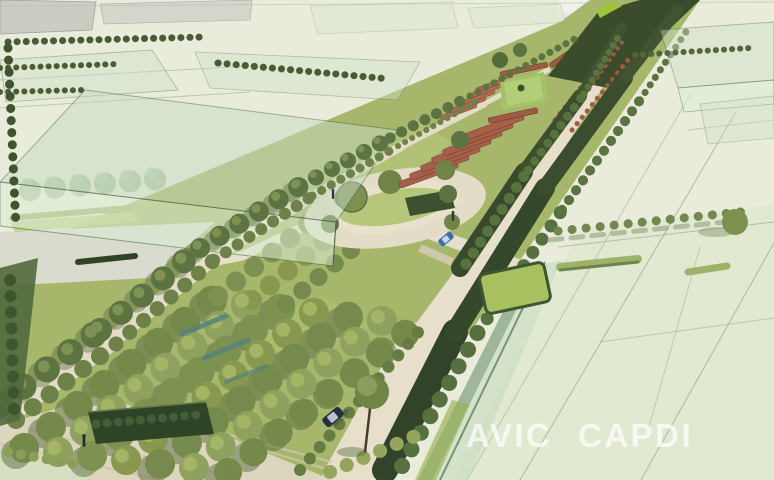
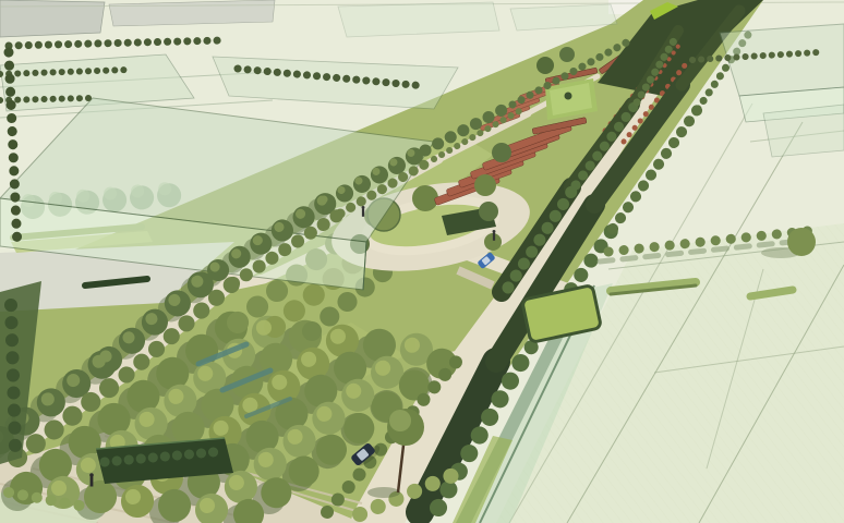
- AVIC
- CAPDI
